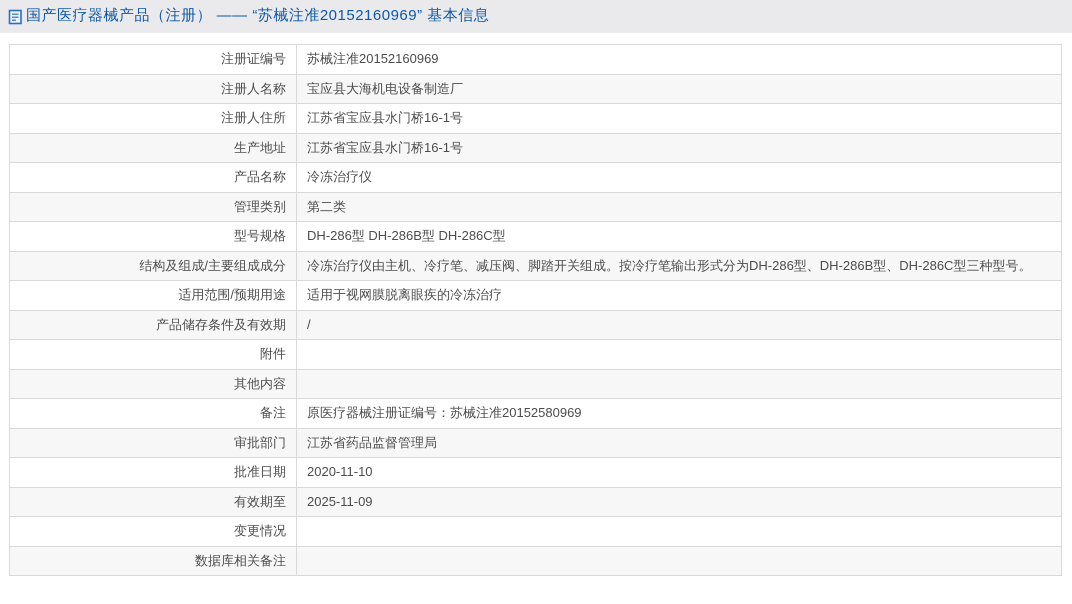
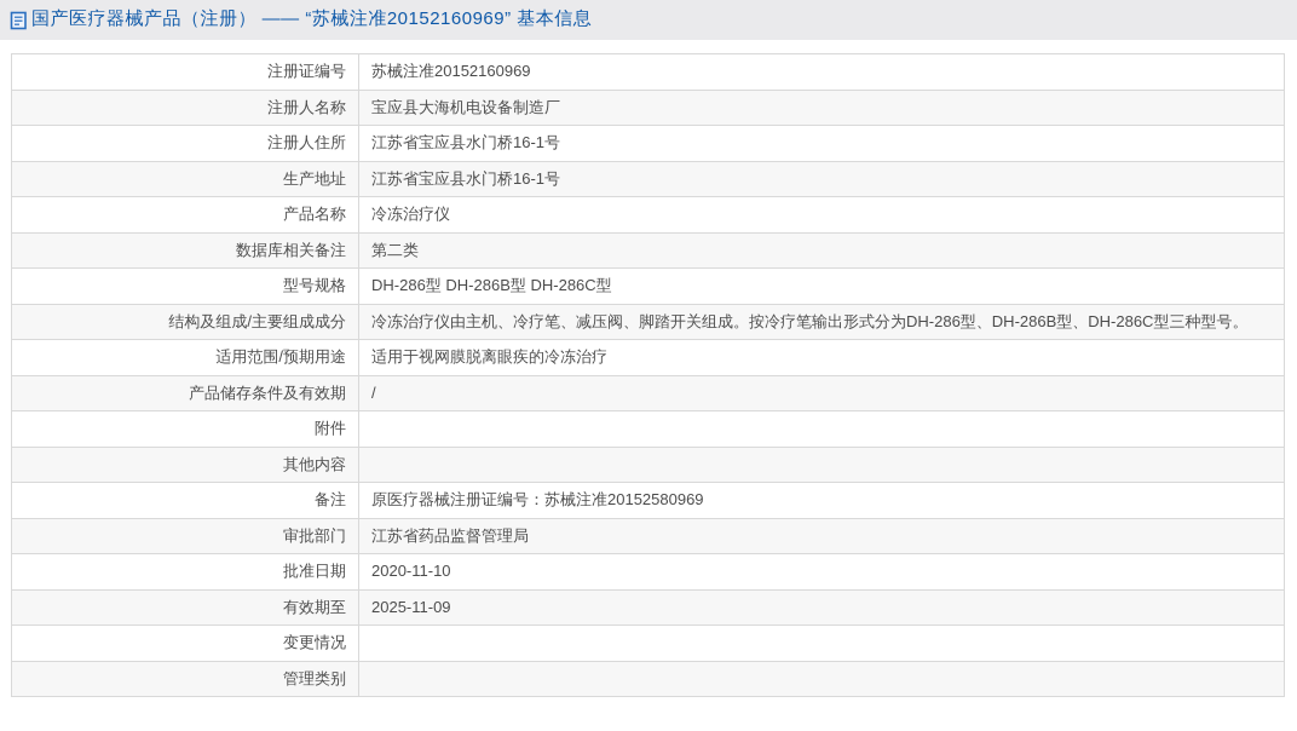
  国产医疗器械产品（注册） —— “苏械注准20152160969” 基本信息
  注册证编号	苏械注准20152160969
  注册人名称	宝应县大海机电设备制造厂
  注册人住所	江苏省宝应县水门桥16-1号
  生产地址	江苏省宝应县水门桥16-1号
  产品名称	冷冻治疗仪
- 管理类别	第二类
+ 数据库相关备注	第二类
  型号规格	DH-286型 DH-286B型 DH-286C型
  结构及组成/主要组成成分	冷冻治疗仪由主机、冷疗笔、减压阀、脚踏开关组成。按冷疗笔输出形式分为DH-286型、DH-286B型、DH-286C型三种型号。
  适用范围/预期用途	适用于视网膜脱离眼疾的冷冻治疗
  产品储存条件及有效期	/
  附件
  其他内容
  备注	原医疗器械注册证编号：苏械注准20152580969
  审批部门	江苏省药品监督管理局
  批准日期	2020-11-10
  有效期至	2025-11-09
  变更情况
- 数据库相关备注
+ 管理类别
